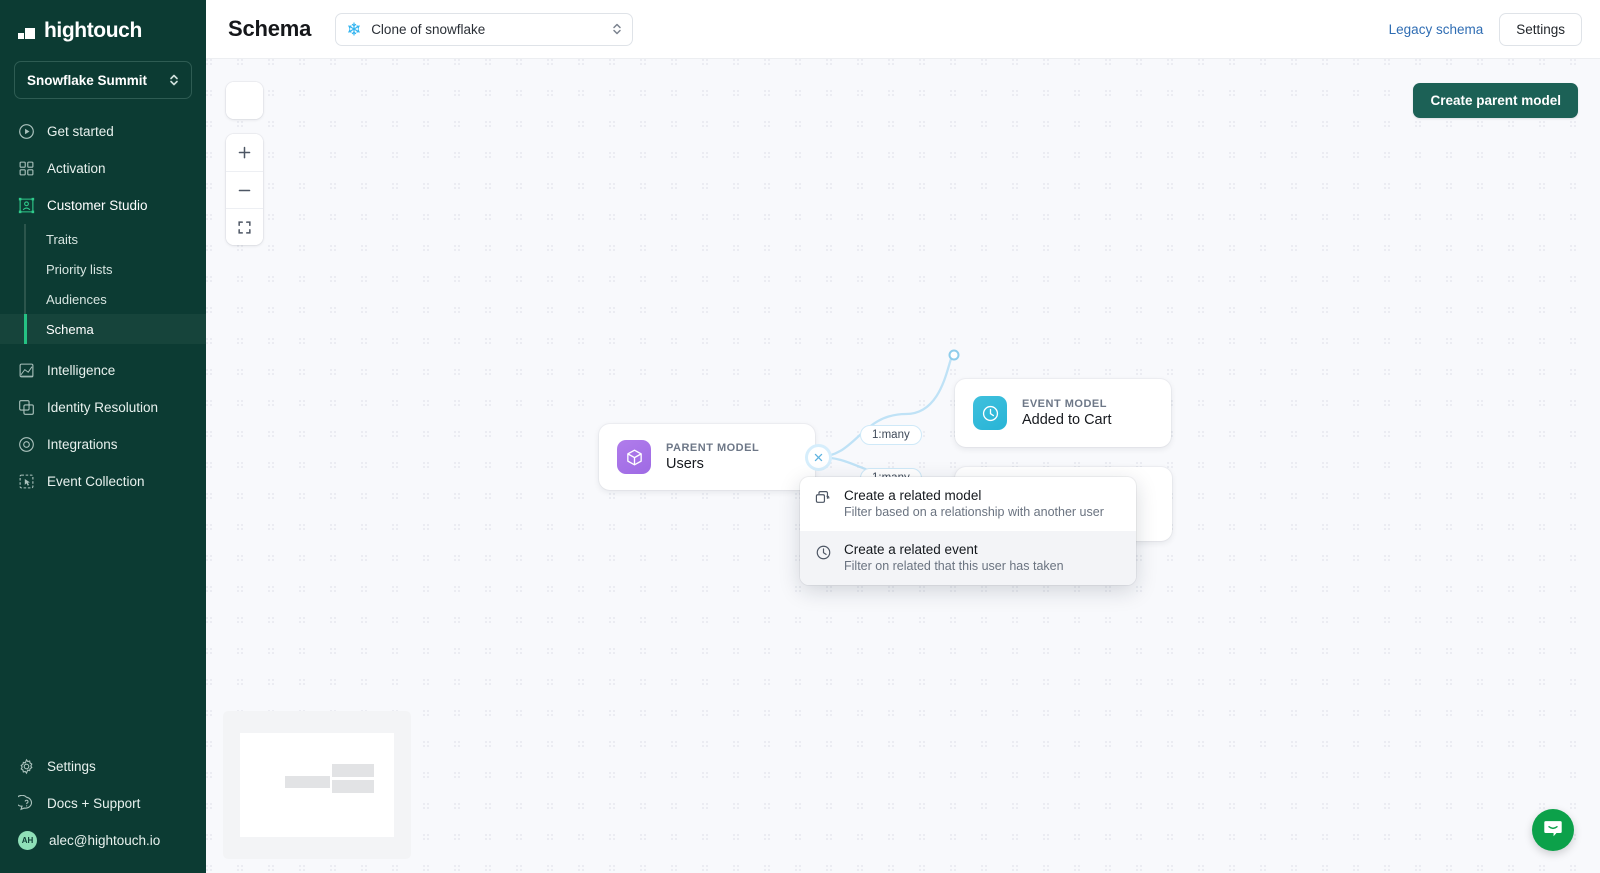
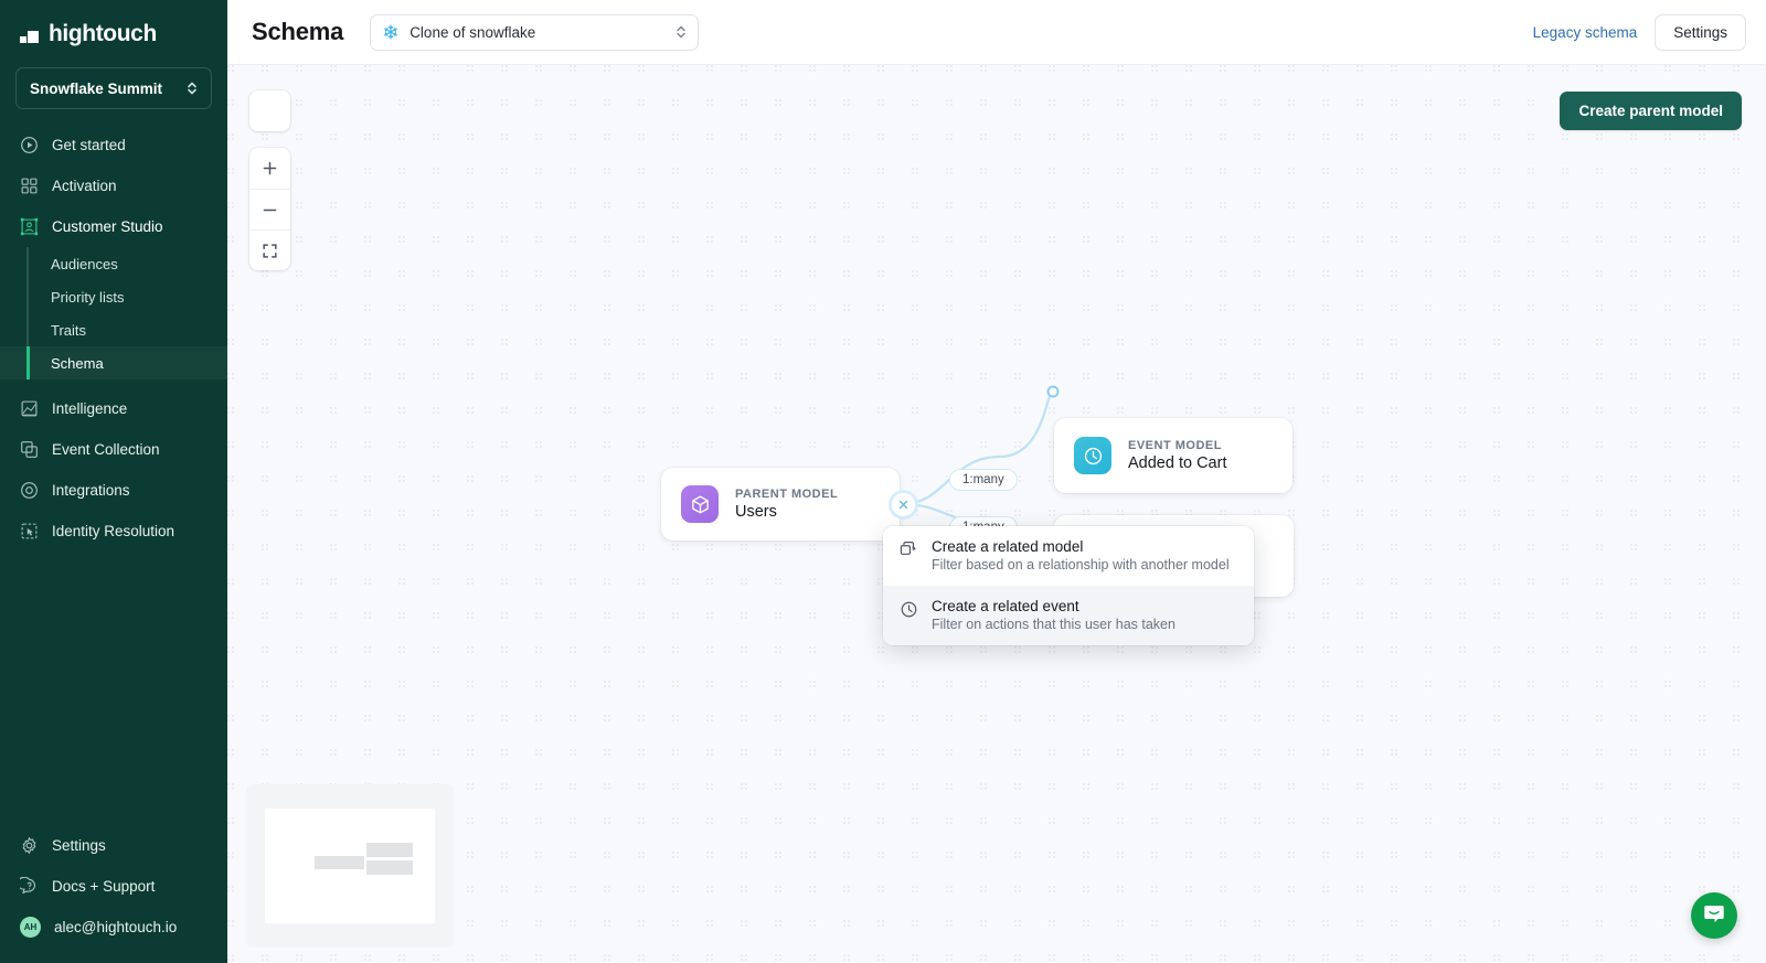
  hightouch
  Snowflake Summit
  Get started
  Activation
  Customer Studio
- Traits
+ Audiences
  Priority lists
- Audiences
+ Traits
  Schema
  Intelligence
- Identity Resolution
+ Event Collection
  Integrations
- Event Collection
+ Identity Resolution
  Settings
  Docs + Support
  AH
  alec@hightouch.io
  Schema
  Clone of snowflake
  Legacy schema
  Settings
  Create parent model
  PARENT MODEL
  Users
  1:many
  EVENT MODEL
  Added to Cart
  Create a related model
- Filter based on a relationship with another user
+ Filter based on a relationship with another model
  Create a related event
- Filter on related that this user has taken
+ Filter on actions that this user has taken
